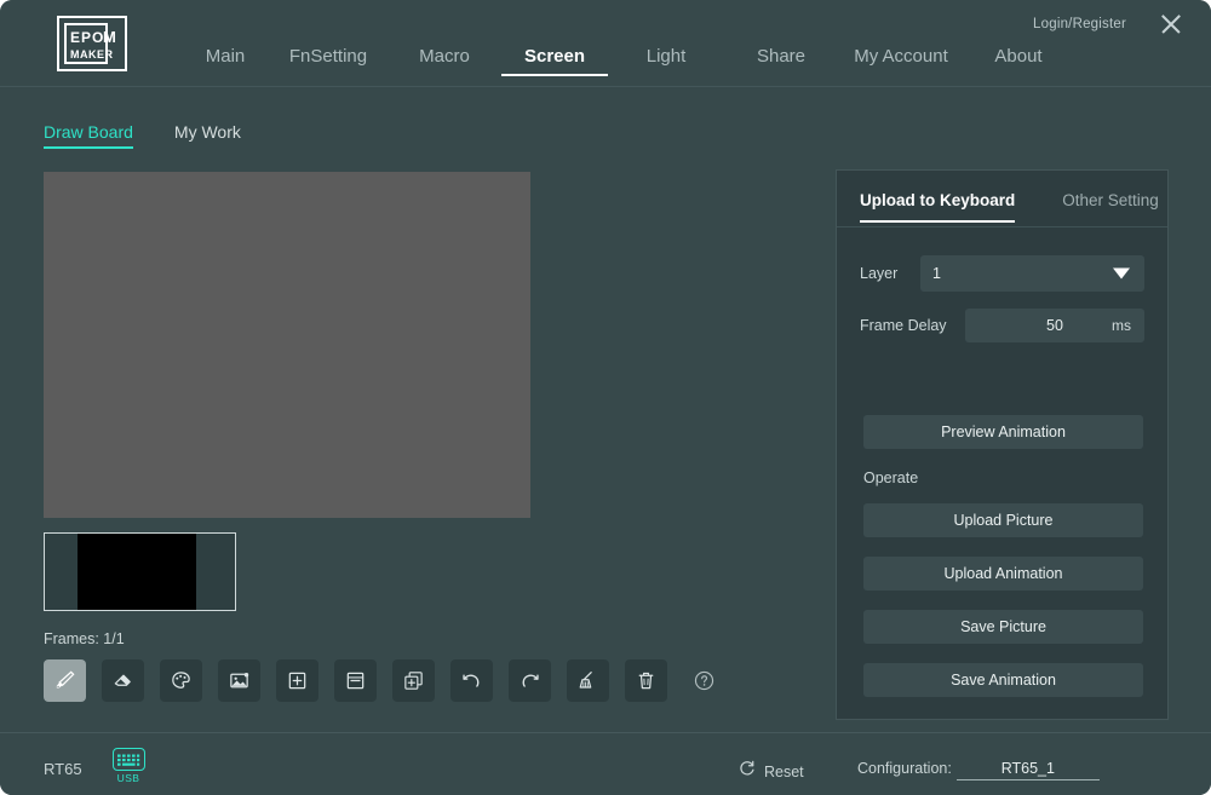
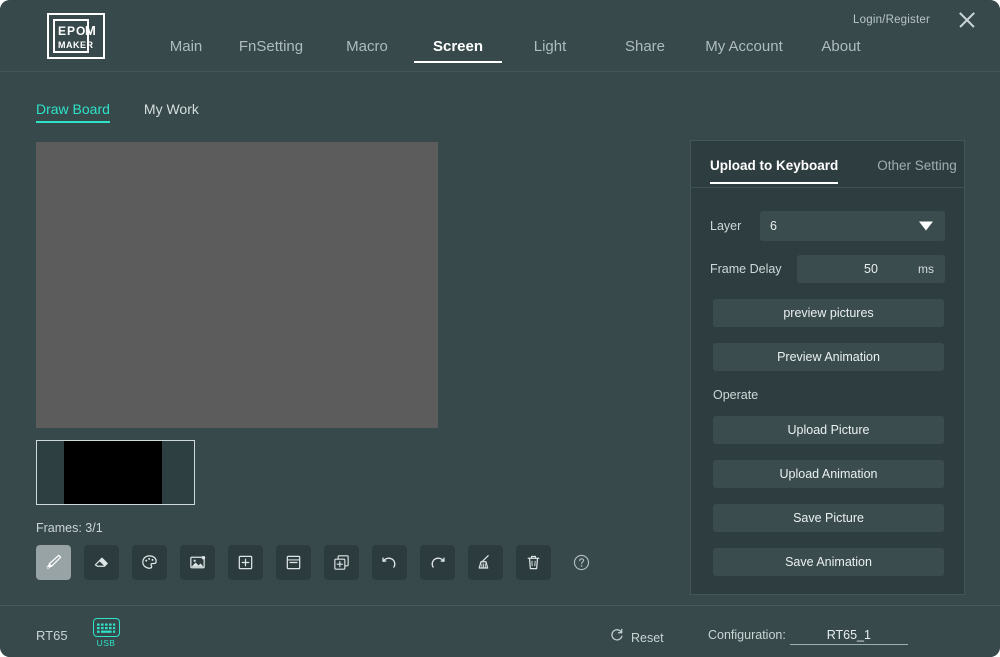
  EPO
  MAKER
  M
  Login/Register
  Main
  FnSetting
  Macro
  Screen
  Light
  Share
  My Account
  About
  Draw Board
  My Work
- Frames: 1/1
+ Frames: 3/1
  Upload to Keyboard
  Other Setting
  Layer
- 1
+ 6
  Frame Delay
  50
  ms
+ preview pictures
  Preview Animation
  Operate
  Upload Picture
  Upload Animation
  Save Picture
  Save Animation
  RT65
  USB
  Reset
  Configuration:
  RT65_1
